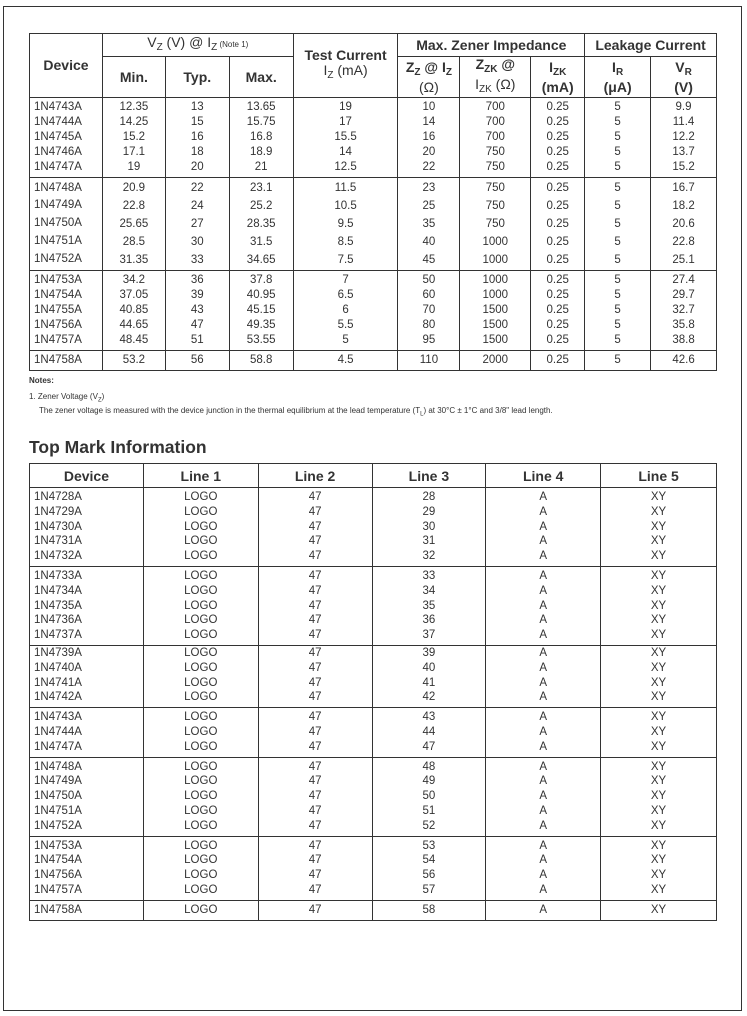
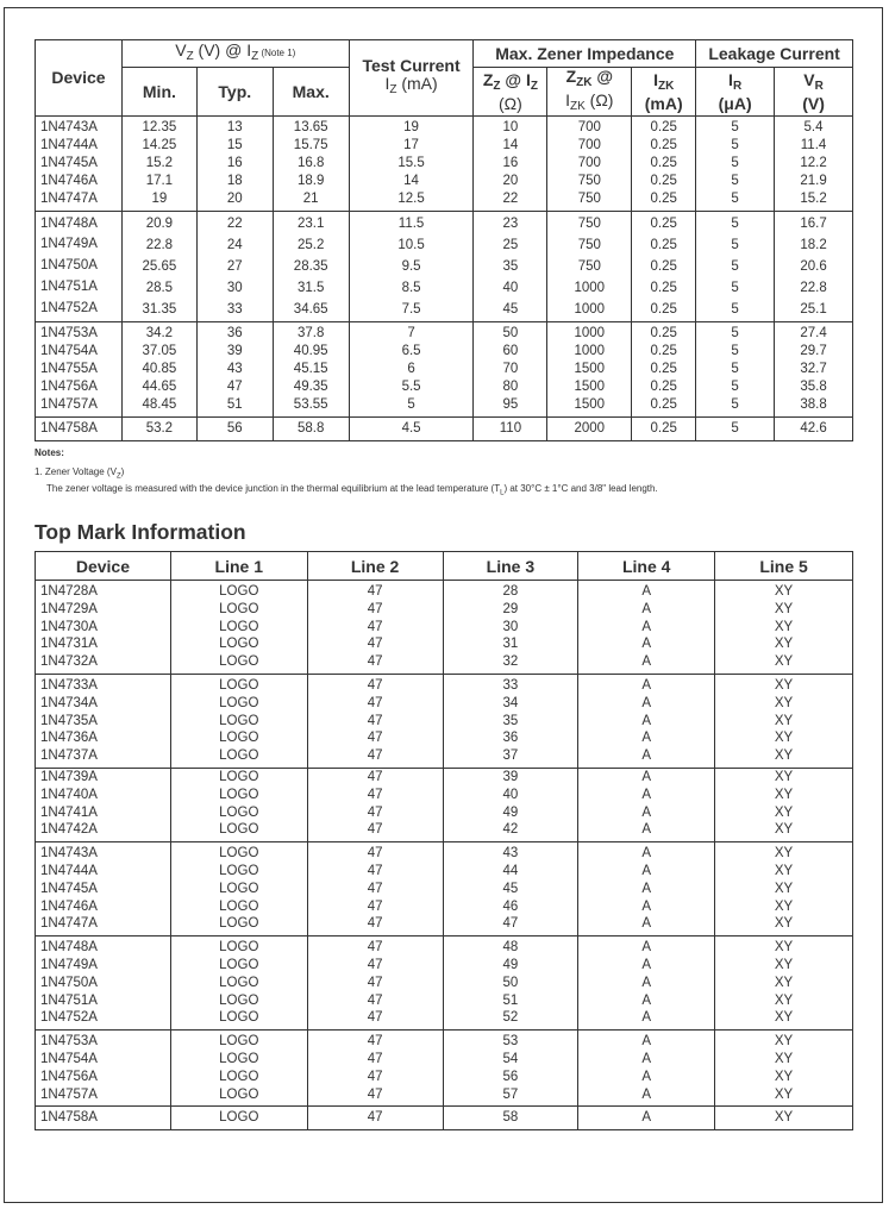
  Device	VZ (V) @ IZ (Note 1)	Test Current IZ (mA)	Max. Zener Impedance	Leakage Current
  Min.	Typ.	Max.	ZZ @ IZ (Ω)	ZZK @ IZK (Ω)	IZK (mA)	IR (μA)	VR (V)
- 1N4743A	12.35	13	13.65	19	10	700	0.25	5	9.9
+ 1N4743A	12.35	13	13.65	19	10	700	0.25	5	5.4
  1N4744A	14.25	15	15.75	17	14	700	0.25	5	11.4
  1N4745A	15.2	16	16.8	15.5	16	700	0.25	5	12.2
- 1N4746A	17.1	18	18.9	14	20	750	0.25	5	13.7
+ 1N4746A	17.1	18	18.9	14	20	750	0.25	5	21.9
  1N4747A	19	20	21	12.5	22	750	0.25	5	15.2
  1N4748A	20.9	22	23.1	11.5	23	750	0.25	5	16.7
  1N4749A	22.8	24	25.2	10.5	25	750	0.25	5	18.2
  1N4750A	25.65	27	28.35	9.5	35	750	0.25	5	20.6
  1N4751A	28.5	30	31.5	8.5	40	1000	0.25	5	22.8
  1N4752A	31.35	33	34.65	7.5	45	1000	0.25	5	25.1
  1N4753A	34.2	36	37.8	7	50	1000	0.25	5	27.4
  1N4754A	37.05	39	40.95	6.5	60	1000	0.25	5	29.7
  1N4755A	40.85	43	45.15	6	70	1500	0.25	5	32.7
  1N4756A	44.65	47	49.35	5.5	80	1500	0.25	5	35.8
  1N4757A	48.45	51	53.55	5	95	1500	0.25	5	38.8
  1N4758A	53.2	56	58.8	4.5	110	2000	0.25	5	42.6
  Notes:
  1. Zener Voltage (V )
  The zener voltage is measured with the device junction in the thermal equilibrium at the lead temperature (T ) at 30°C ± 1°C and 3/8" lead length.
  Top Mark Information
  Device	Line 1	Line 2	Line 3	Line 4	Line 5
  1N4728A	LOGO	47	28	A	XY
  1N4729A	LOGO	47	29	A	XY
  1N4730A	LOGO	47	30	A	XY
  1N4731A	LOGO	47	31	A	XY
  1N4732A	LOGO	47	32	A	XY
  1N4733A	LOGO	47	33	A	XY
  1N4734A	LOGO	47	34	A	XY
  1N4735A	LOGO	47	35	A	XY
  1N4736A	LOGO	47	36	A	XY
  1N4737A	LOGO	47	37	A	XY
  1N4739A	LOGO	47	39	A	XY
  1N4740A	LOGO	47	40	A	XY
- 1N4741A	LOGO	47	41	A	XY
+ 1N4741A	LOGO	47	49	A	XY
  1N4742A	LOGO	47	42	A	XY
  1N4743A	LOGO	47	43	A	XY
  1N4744A	LOGO	47	44	A	XY
+ 1N4745A	LOGO	47	45	A	XY
+ 1N4746A	LOGO	47	46	A	XY
  1N4747A	LOGO	47	47	A	XY
  1N4748A	LOGO	47	48	A	XY
  1N4749A	LOGO	47	49	A	XY
  1N4750A	LOGO	47	50	A	XY
  1N4751A	LOGO	47	51	A	XY
  1N4752A	LOGO	47	52	A	XY
  1N4753A	LOGO	47	53	A	XY
  1N4754A	LOGO	47	54	A	XY
  1N4756A	LOGO	47	56	A	XY
  1N4757A	LOGO	47	57	A	XY
  1N4758A	LOGO	47	58	A	XY
